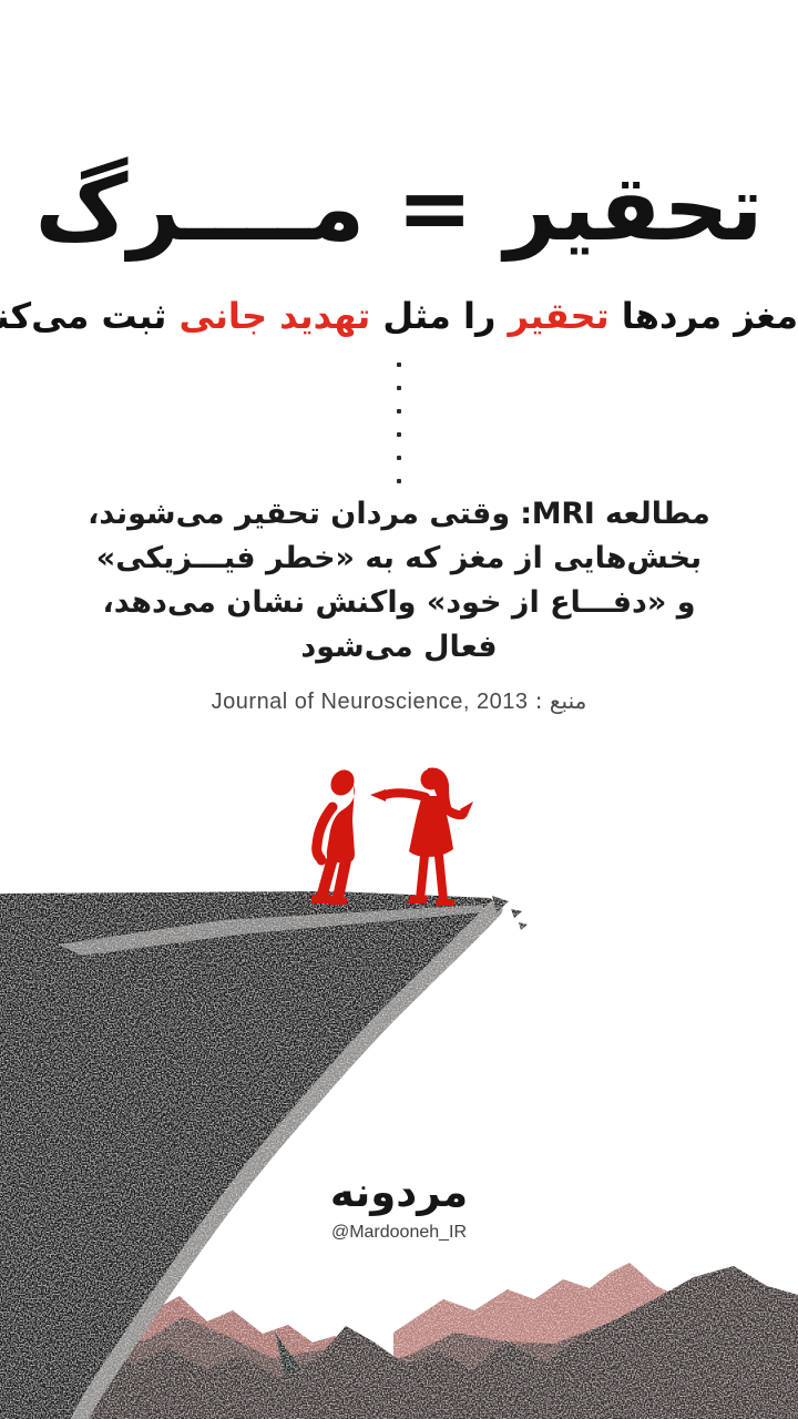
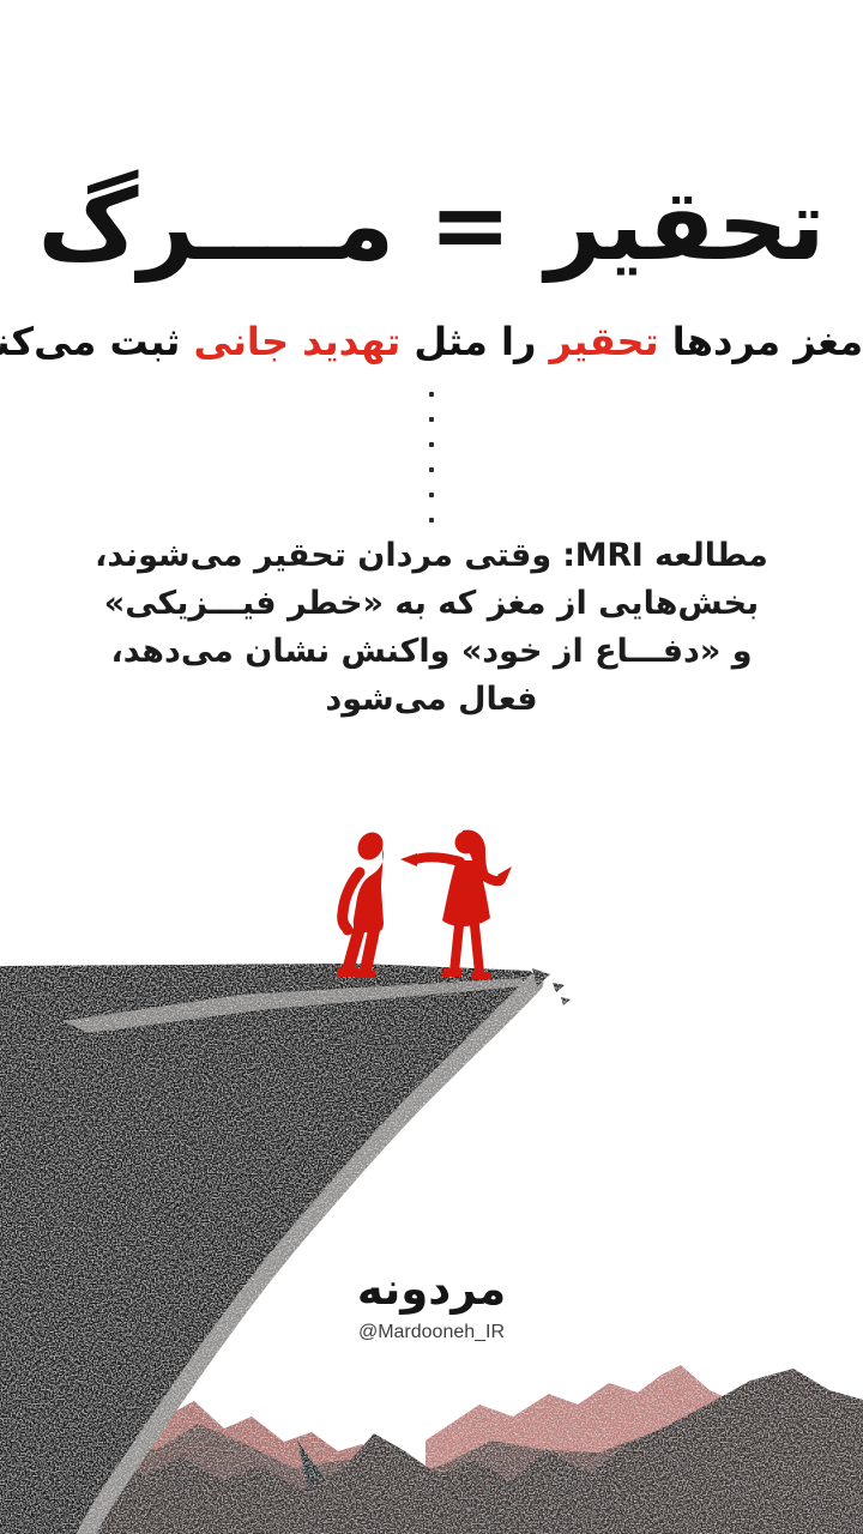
  تحقیر = مــــرگ
  مغز مردها تحقیر را مثل تهدید جانی ثبت میکن
  مطالعه MRI: وقتی مردان تحقیر می‌شوند،
  بخش‌هایی از مغز که به «خطر فیـــزیکی»
  و «دفـــاع از خود» واکنش نشان می‌دهد،
  فعال می‌شود
- منبع : Journal of Neuroscience, 2013
  مردونه
  @Mardooneh_IR
